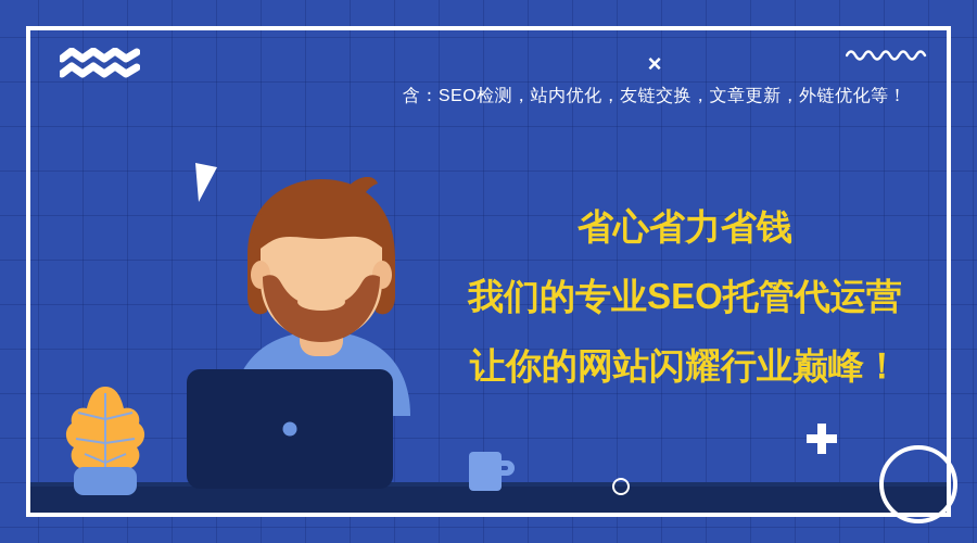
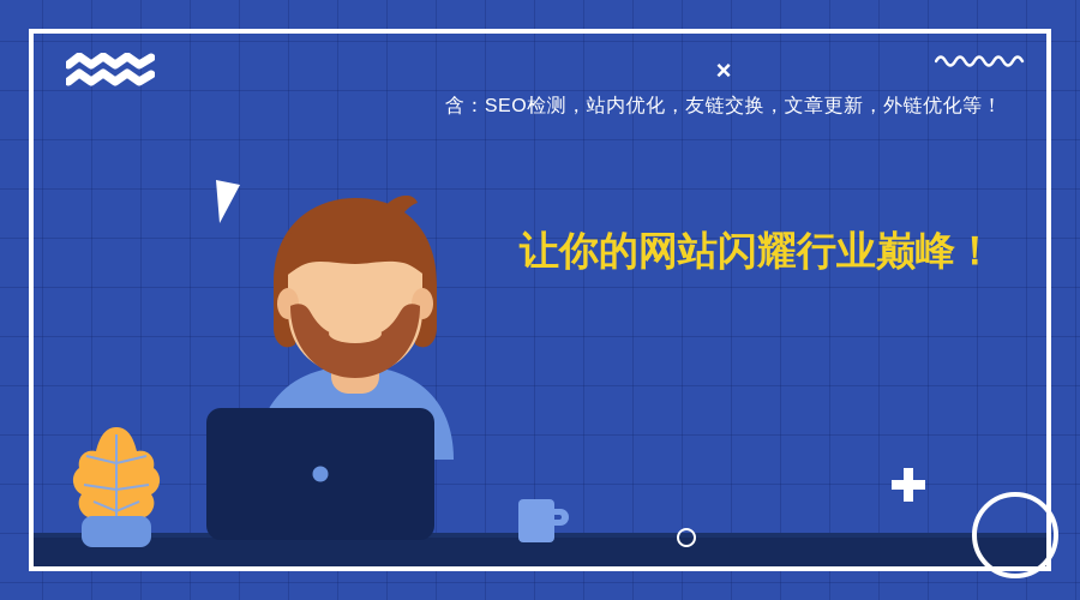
  ×
  含：SEO检测，站内优化，友链交换，文章更新，外链优化等！
- 省心省力省钱
- 我们的专业SEO托管代运营
  让你的网站闪耀行业巅峰！
